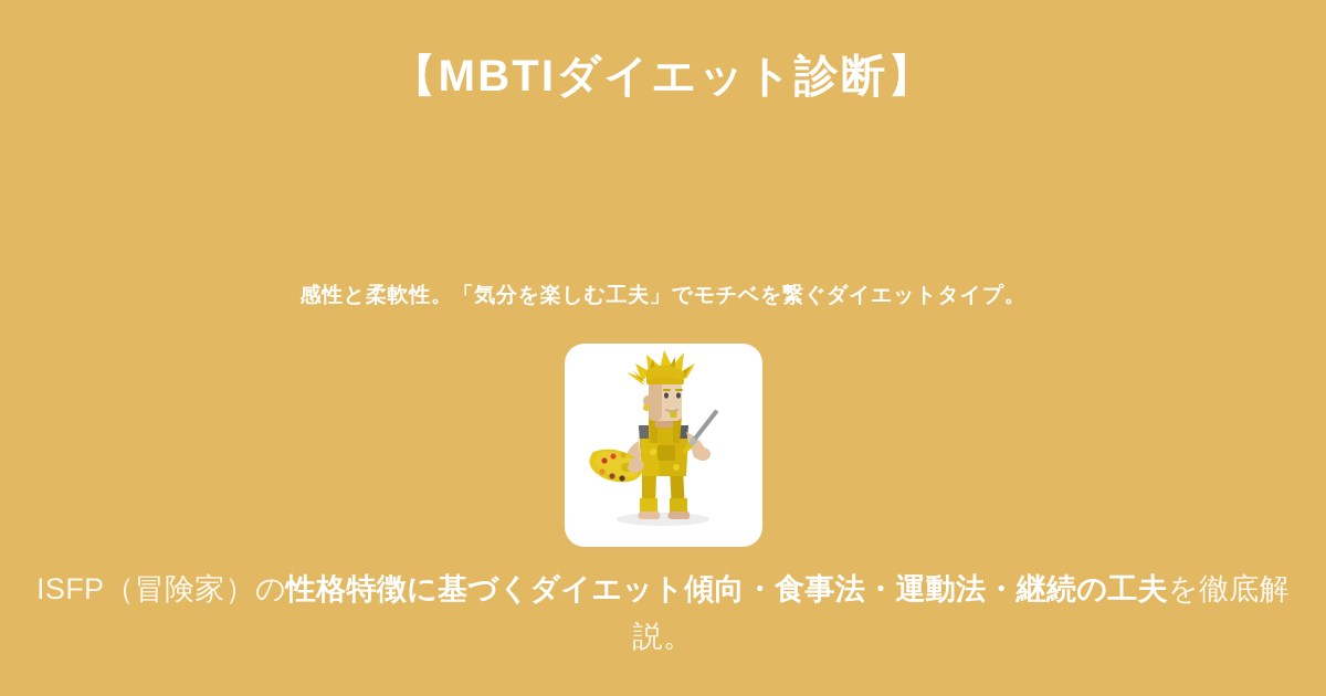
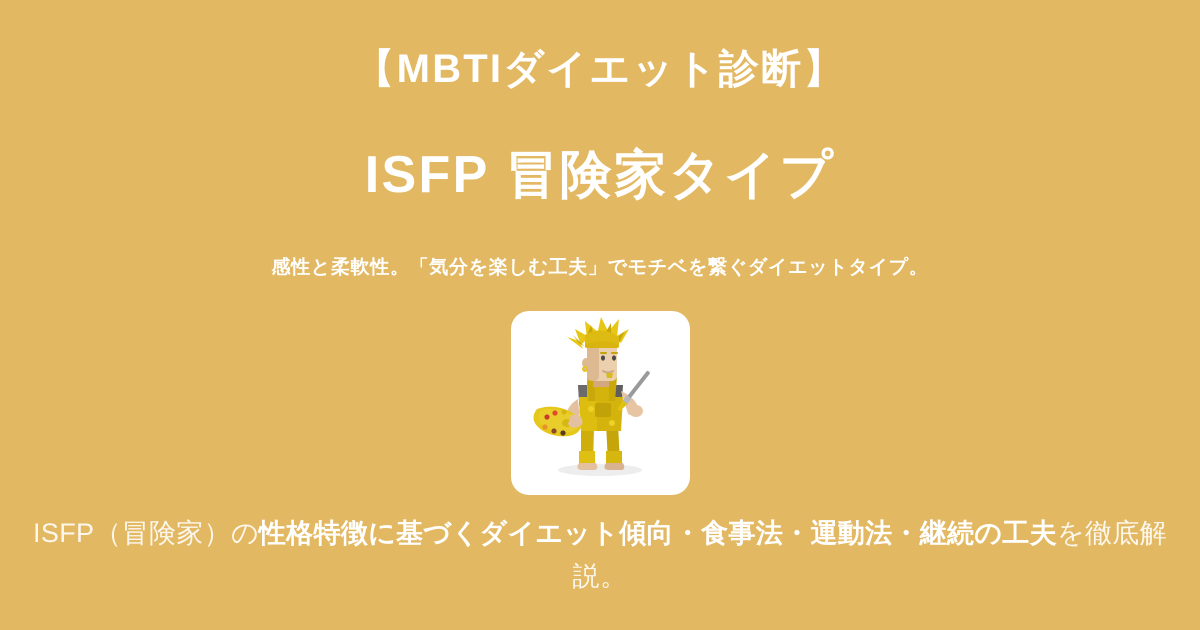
  【MBTIダイエット診断】
+ ISFP 冒険家タイプ
  感性と柔軟性。「気分を楽しむ工夫」でモチベを繋ぐダイエットタイプ。
  ISFP（冒険家）の性格特徴に基づくダイエット傾向・食事法・運動法・継続の工夫を徹底解説。
